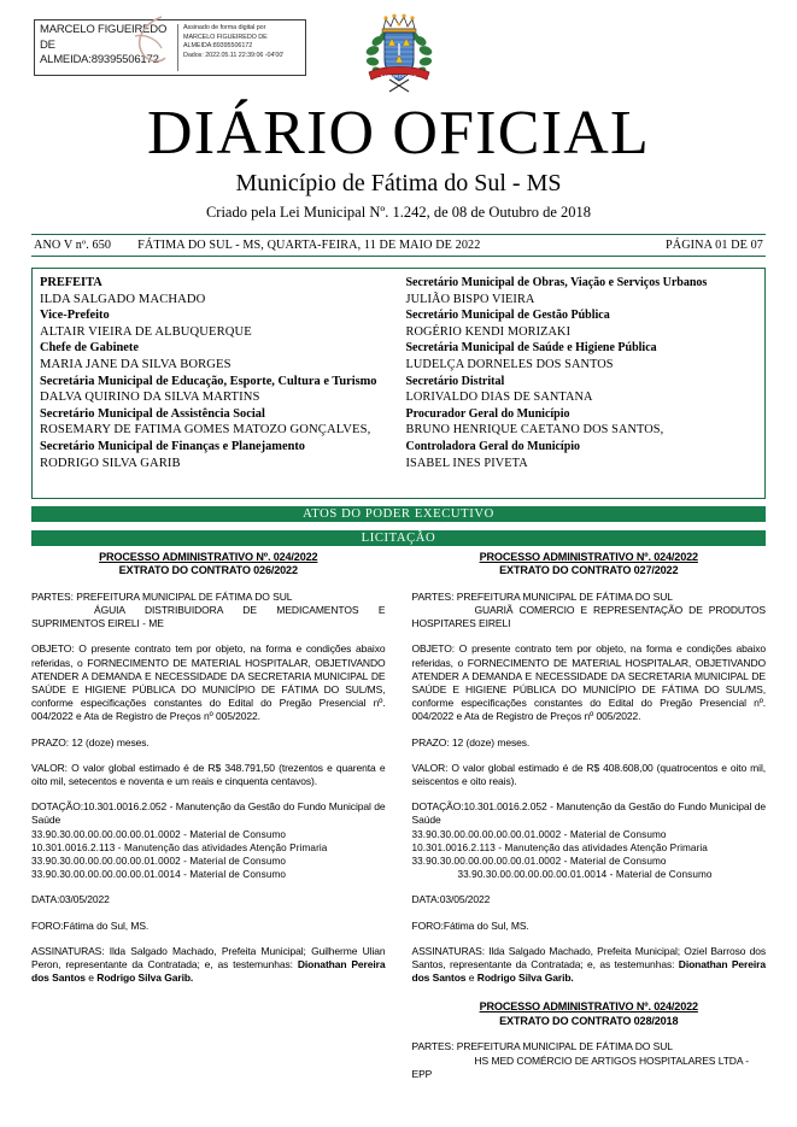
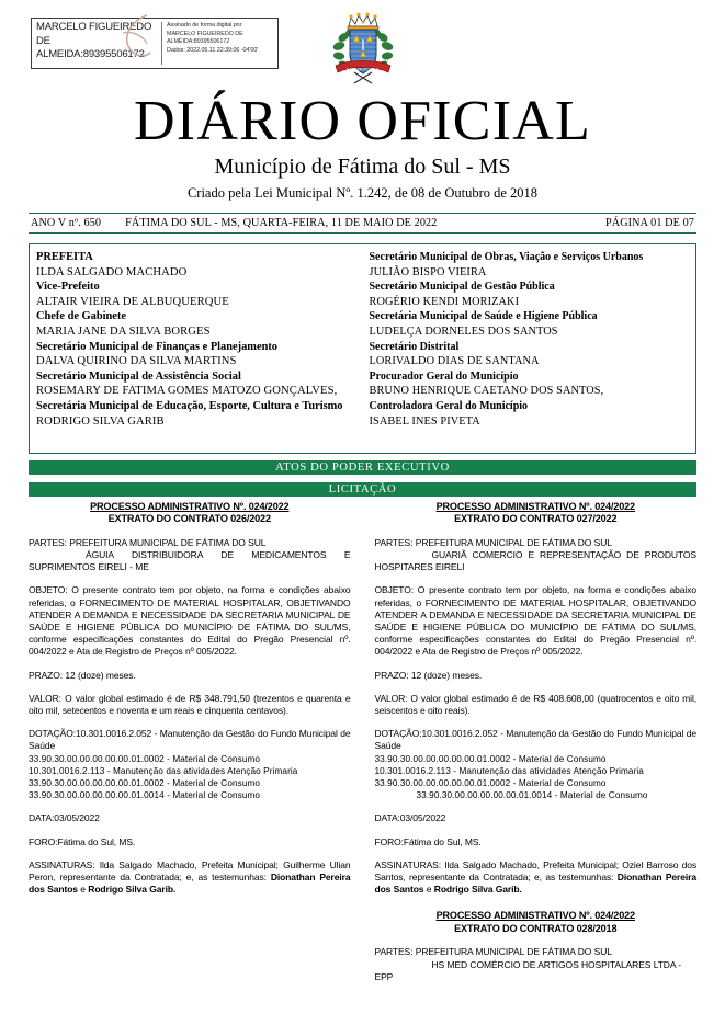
  MARCELO FIGUEIREDO
  DE
  ALMEIDA:8939550612
  DIÁRIO OFICIAL
  Município de Fátima do Sul - MS
  Criado pela Lei Municipal Nº. 1.242, de 08 de Outubro de 2018
  ANO V nº. 650
  FÁTIMA DO SUL - MS, QUARTA-FEIRA, 11 DE MAIO DE 2022
  PÁGINA 01 DE 07
  PREFEITA
  ILDA SALGADO MACHADO
  Vice-Prefeito
  ALTAIR VIEIRA DE ALBUQUERQUE
  Chefe de Gabinete
  MARIA JANE DA SILVA BORGES
- Secretária Municipal de Educação, Esporte, Cultura e Turismo
+ Secretário Municipal de Finanças e Planejamento
  DALVA QUIRINO DA SILVA MARTINS
  Secretário Municipal de Assistência Social
  ROSEMARY DE FATIMA GOMES MATOZO GONÇALVES,
- Secretário Municipal de Finanças e Planejamento
+ Secretária Municipal de Educação, Esporte, Cultura e Turismo
  RODRIGO SILVA GARIB
  Secretário Municipal de Obras, Viação e Serviços Urbanos
  JULIÃO BISPO VIEIRA
  Secretário Municipal de Gestão Pública
  ROGÉRIO KENDI MORIZAKI
  Secretária Municipal de Saúde e Higiene Pública
  LUDELÇA DORNELES DOS SANTOS
  Secretário Distrital
  LORIVALDO DIAS DE SANTANA
  Procurador Geral do Município
  BRUNO HENRIQUE CAETANO DOS SANTOS,
  Controladora Geral do Município
  ISABEL INES PIVETA
  ATOS DO PODER EXECUTIVO
  LICITAÇÃO
  PROCESSO ADMINISTRATIVO Nº. 024/2022
  EXTRATO DO CONTRATO 026/2022
  PARTES: PREFEITURA MUNICIPAL DE FÁTIMA DO SUL
  ÁGUIA DISTRIBUIDORA DE MEDICAMENTOS E SUPRIMENTOS EIRELI - ME
  OBJETO: O presente contrato tem por objeto, na forma e condições abaixo referidas, o FORNECIMENTO DE MATERIAL HOSPITALAR, OBJETIVANDO ATENDER A DEMANDA E NECESSIDADE DA SECRETARIA MUNICIPAL DE SAÚDE E HIGIENE PÚBLICA DO MUNICÍPIO DE FÁTIMA DO SUL/MS, conforme especificações constantes do Edital do Pregão Presencial nº. 004/2022 e Ata de Registro de Preços nº 005/2022.
  PRAZO: 12 (doze) meses.
  VALOR: O valor global estimado é de R$ 348.791,50 (trezentos e quarenta e oito mil, setecentos e noventa e um reais e cinquenta centavos).
  DOTAÇÃO:10.301.0016.2.052 - Manutenção da Gestão do Fundo Municipal de Saúde
  33.90.30.00.00.00.00.00.01.0002 - Material de Consumo
  10.301.0016.2.113 - Manutenção das atividades Atenção Primaria
  33.90.30.00.00.00.00.00.01.0002 - Material de Consumo
  33.90.30.00.00.00.00.00.01.0014 - Material de Consumo
  DATA:03/05/2022
  FORO:Fátima do Sul, MS.
  ASSINATURAS: Ilda Salgado Machado, Prefeita Municipal; Guilherme Ulian Peron, representante da Contratada; e, as testemunhas: Dionathan Pereira dos Santos e Rodrigo Silva Garib.
  PROCESSO ADMINISTRATIVO Nº. 024/2022
  EXTRATO DO CONTRATO 027/2022
  PARTES: PREFEITURA MUNICIPAL DE FÁTIMA DO SUL
  GUARIÃ COMERCIO E REPRESENTAÇÃO DE PRODUTOS HOSPITARES EIRELI
  OBJETO: O presente contrato tem por objeto, na forma e condições abaixo referidas, o FORNECIMENTO DE MATERIAL HOSPITALAR, OBJETIVANDO ATENDER A DEMANDA E NECESSIDADE DA SECRETARIA MUNICIPAL DE SAÚDE E HIGIENE PÚBLICA DO MUNICÍPIO DE FÁTIMA DO SUL/MS, conforme especificações constantes do Edital do Pregão Presencial nº. 004/2022 e Ata de Registro de Preços nº 005/2022.
  PRAZO: 12 (doze) meses.
  VALOR: O valor global estimado é de R$ 408.608,00 (quatrocentos e oito mil, seiscentos e oito reais).
  DOTAÇÃO:10.301.0016.2.052 - Manutenção da Gestão do Fundo Municipal de Saúde
  33.90.30.00.00.00.00.00.01.0002 - Material de Consumo
  10.301.0016.2.113 - Manutenção das atividades Atenção Primaria
  33.90.30.00.00.00.00.00.01.0002 - Material de Consumo
  33.90.30.00.00.00.00.00.01.0014 - Material de Consumo
  DATA:03/05/2022
  FORO:Fátima do Sul, MS.
  ASSINATURAS: Ilda Salgado Machado, Prefeita Municipal; Oziel Barroso dos Santos, representante da Contratada; e, as testemunhas: Dionathan Pereira dos Santos e Rodrigo Silva Garib.
  PROCESSO ADMINISTRATIVO Nº. 024/2022
  EXTRATO DO CONTRATO 028/2018
  PARTES: PREFEITURA MUNICIPAL DE FÁTIMA DO SUL
  HS MED COMÉRCIO DE ARTIGOS HOSPITALARES LTDA - EPP
